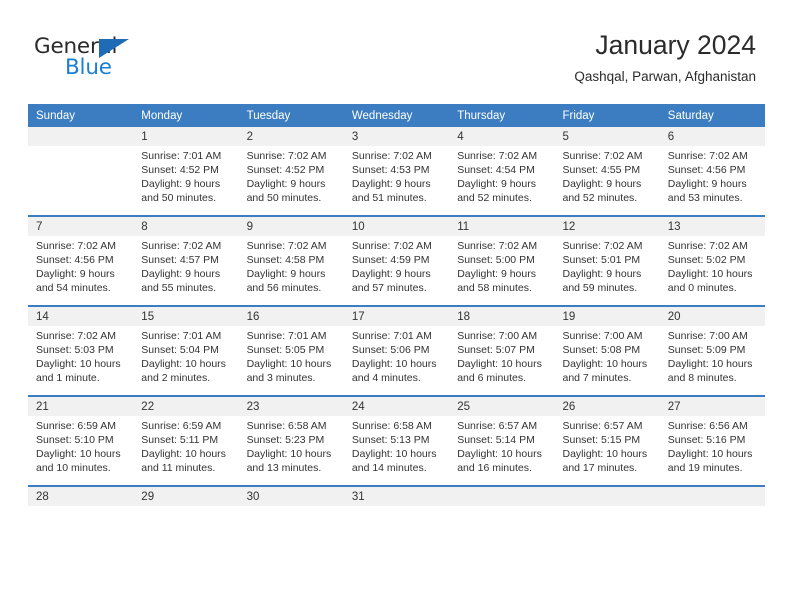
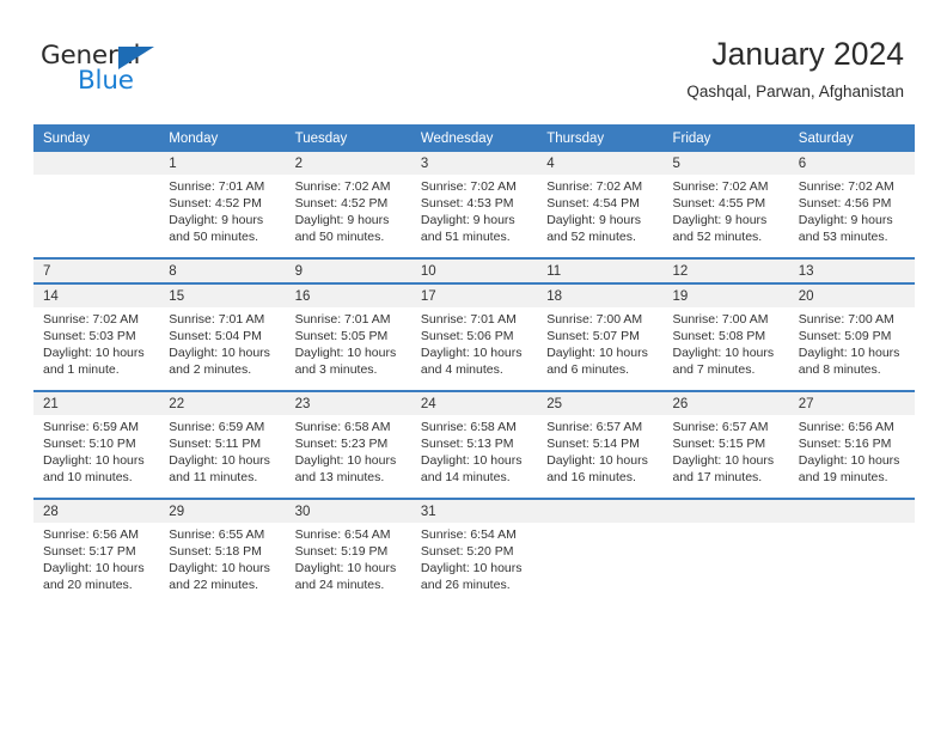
  General
  Blue
  January 2024
  Qashqal, Parwan, Afghanistan
  Sunday	Monday	Tuesday	Wednesday	Thursday	Friday	Saturday
  	1	2	3	4	5	6
  	Sunrise: 7:01 AMSunset: 4:52 PMDaylight: 9 hoursand 50 minutes.	Sunrise: 7:02 AMSunset: 4:52 PMDaylight: 9 hoursand 50 minutes.	Sunrise: 7:02 AMSunset: 4:53 PMDaylight: 9 hoursand 51 minutes.	Sunrise: 7:02 AMSunset: 4:54 PMDaylight: 9 hoursand 52 minutes.	Sunrise: 7:02 AMSunset: 4:55 PMDaylight: 9 hoursand 52 minutes.	Sunrise: 7:02 AMSunset: 4:56 PMDaylight: 9 hoursand 53 minutes.
  7	8	9	10	11	12	13
- Sunrise: 7:02 AMSunset: 4:56 PMDaylight: 9 hoursand 54 minutes.	Sunrise: 7:02 AMSunset: 4:57 PMDaylight: 9 hoursand 55 minutes.	Sunrise: 7:02 AMSunset: 4:58 PMDaylight: 9 hoursand 56 minutes.	Sunrise: 7:02 AMSunset: 4:59 PMDaylight: 9 hoursand 57 minutes.	Sunrise: 7:02 AMSunset: 5:00 PMDaylight: 9 hoursand 58 minutes.	Sunrise: 7:02 AMSunset: 5:01 PMDaylight: 9 hoursand 59 minutes.	Sunrise: 7:02 AMSunset: 5:02 PMDaylight: 10 hoursand 0 minutes.
  14	15	16	17	18	19	20
  Sunrise: 7:02 AMSunset: 5:03 PMDaylight: 10 hoursand 1 minute.	Sunrise: 7:01 AMSunset: 5:04 PMDaylight: 10 hoursand 2 minutes.	Sunrise: 7:01 AMSunset: 5:05 PMDaylight: 10 hoursand 3 minutes.	Sunrise: 7:01 AMSunset: 5:06 PMDaylight: 10 hoursand 4 minutes.	Sunrise: 7:00 AMSunset: 5:07 PMDaylight: 10 hoursand 6 minutes.	Sunrise: 7:00 AMSunset: 5:08 PMDaylight: 10 hoursand 7 minutes.	Sunrise: 7:00 AMSunset: 5:09 PMDaylight: 10 hoursand 8 minutes.
  21	22	23	24	25	26	27
  Sunrise: 6:59 AMSunset: 5:10 PMDaylight: 10 hoursand 10 minutes.	Sunrise: 6:59 AMSunset: 5:11 PMDaylight: 10 hoursand 11 minutes.	Sunrise: 6:58 AMSunset: 5:23 PMDaylight: 10 hoursand 13 minutes.	Sunrise: 6:58 AMSunset: 5:13 PMDaylight: 10 hoursand 14 minutes.	Sunrise: 6:57 AMSunset: 5:14 PMDaylight: 10 hoursand 16 minutes.	Sunrise: 6:57 AMSunset: 5:15 PMDaylight: 10 hoursand 17 minutes.	Sunrise: 6:56 AMSunset: 5:16 PMDaylight: 10 hoursand 19 minutes.
  28	29	30	31
+ Sunrise: 6:56 AMSunset: 5:17 PMDaylight: 10 hoursand 20 minutes.	Sunrise: 6:55 AMSunset: 5:18 PMDaylight: 10 hoursand 22 minutes.	Sunrise: 6:54 AMSunset: 5:19 PMDaylight: 10 hoursand 24 minutes.	Sunrise: 6:54 AMSunset: 5:20 PMDaylight: 10 hoursand 26 minutes.
